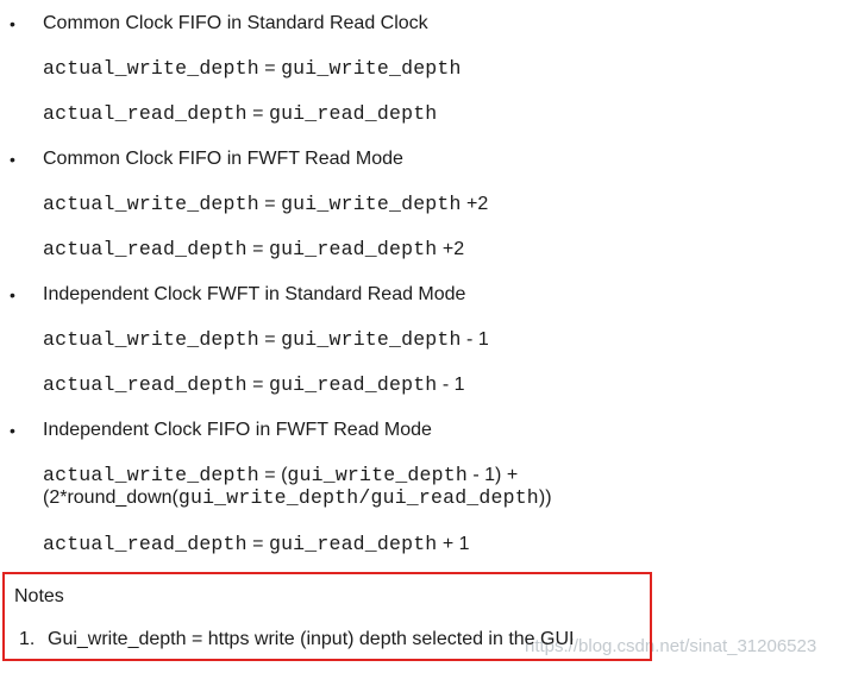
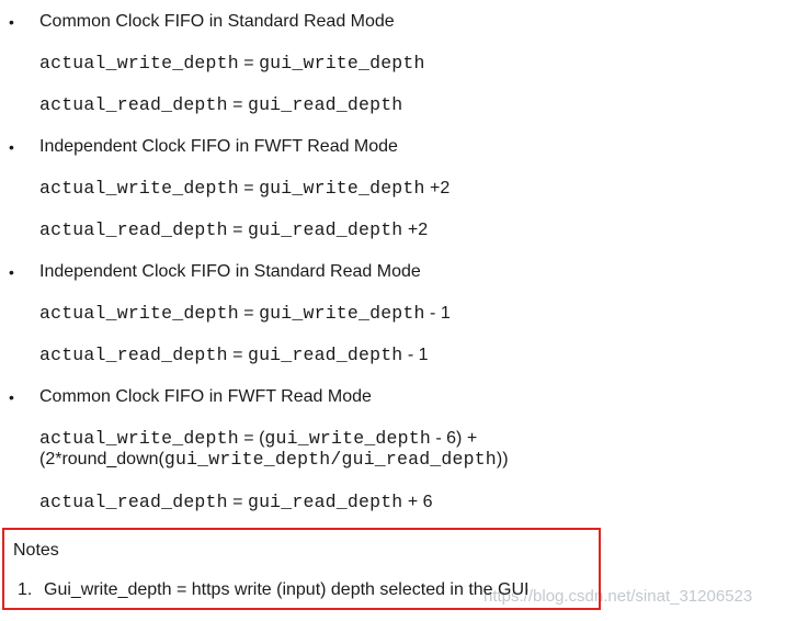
  •
- Common Clock FIFO in Standard Read Clock
+ Common Clock FIFO in Standard Read Mode
  actual_write_depth = gui_write_depth
  actual_read_depth = gui_read_depth
  •
- Common Clock FIFO in FWFT Read Mode
+ Independent Clock FIFO in FWFT Read Mode
  actual_write_depth = gui_write_depth +2
  actual_read_depth = gui_read_depth +2
  •
- Independent Clock FWFT in Standard Read Mode
+ Independent Clock FIFO in Standard Read Mode
  actual_write_depth = gui_write_depth - 1
  actual_read_depth = gui_read_depth - 1
  •
- Independent Clock FIFO in FWFT Read Mode
+ Common Clock FIFO in FWFT Read Mode
- actual_write_depth = (gui_write_depth - 1) +
+ actual_write_depth = (gui_write_depth - 6) +
  (2*round_down(gui_write_depth/gui_read_depth))
- actual_read_depth = gui_read_depth + 1
+ actual_read_depth = gui_read_depth + 6
  Notes
  1. Gui_write_depth = https write (input) depth selected in the GUI
  https://blog.csdn.net/sinat_31206523
